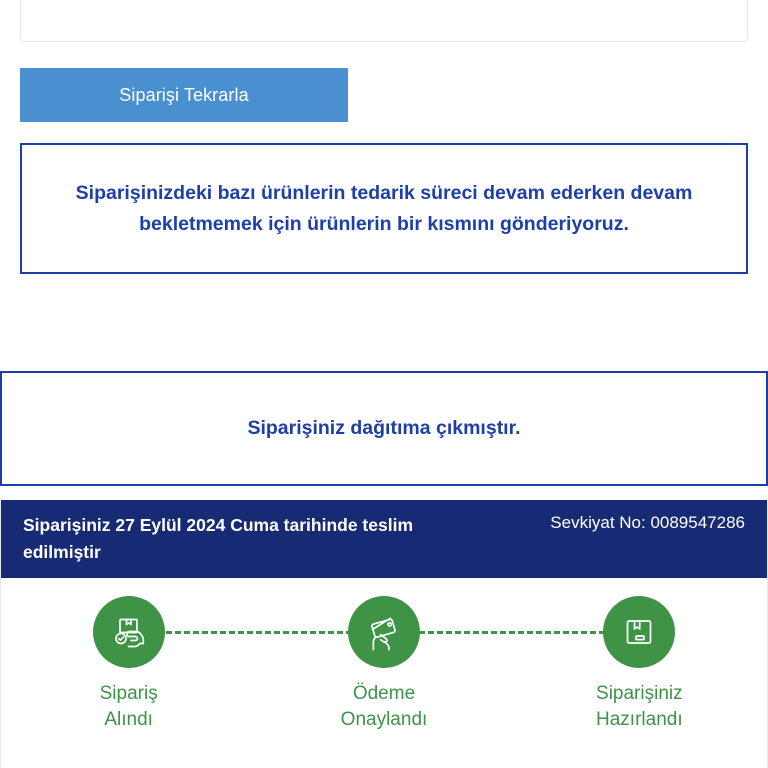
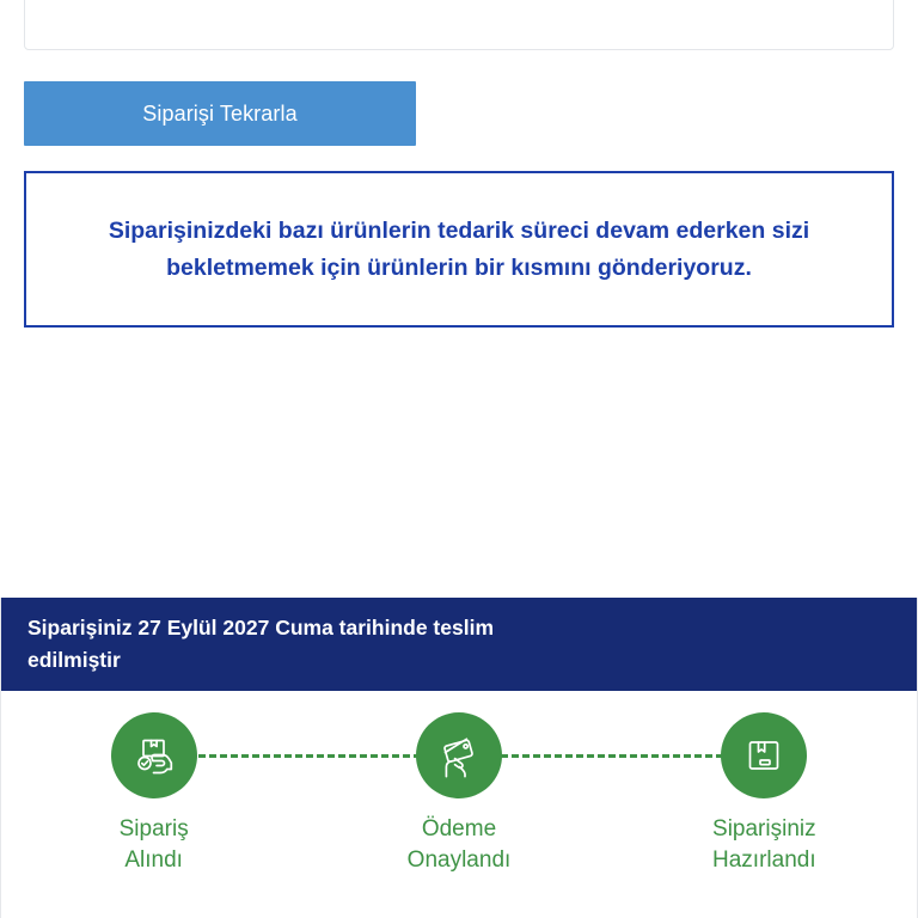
  Siparişi Tekrarla
- Siparişinizdeki bazı ürünlerin tedarik süreci devam ederken devam bekletmemek için ürünlerin bir kısmını gönderiyoruz.
+ Siparişinizdeki bazı ürünlerin tedarik süreci devam ederken sizi bekletmemek için ürünlerin bir kısmını gönderiyoruz.
- Siparişiniz dağıtıma çıkmıştır.
- Siparişiniz 27 Eylül 2024 Cuma tarihinde teslim edilmiştir
+ Siparişiniz 27 Eylül 2027 Cuma tarihinde teslim edilmiştir
- Sevkiyat No: 0089547286
  Sipariş
  Alındı
  Ödeme
  Onaylandı
  Siparişiniz
  Hazırlandı
